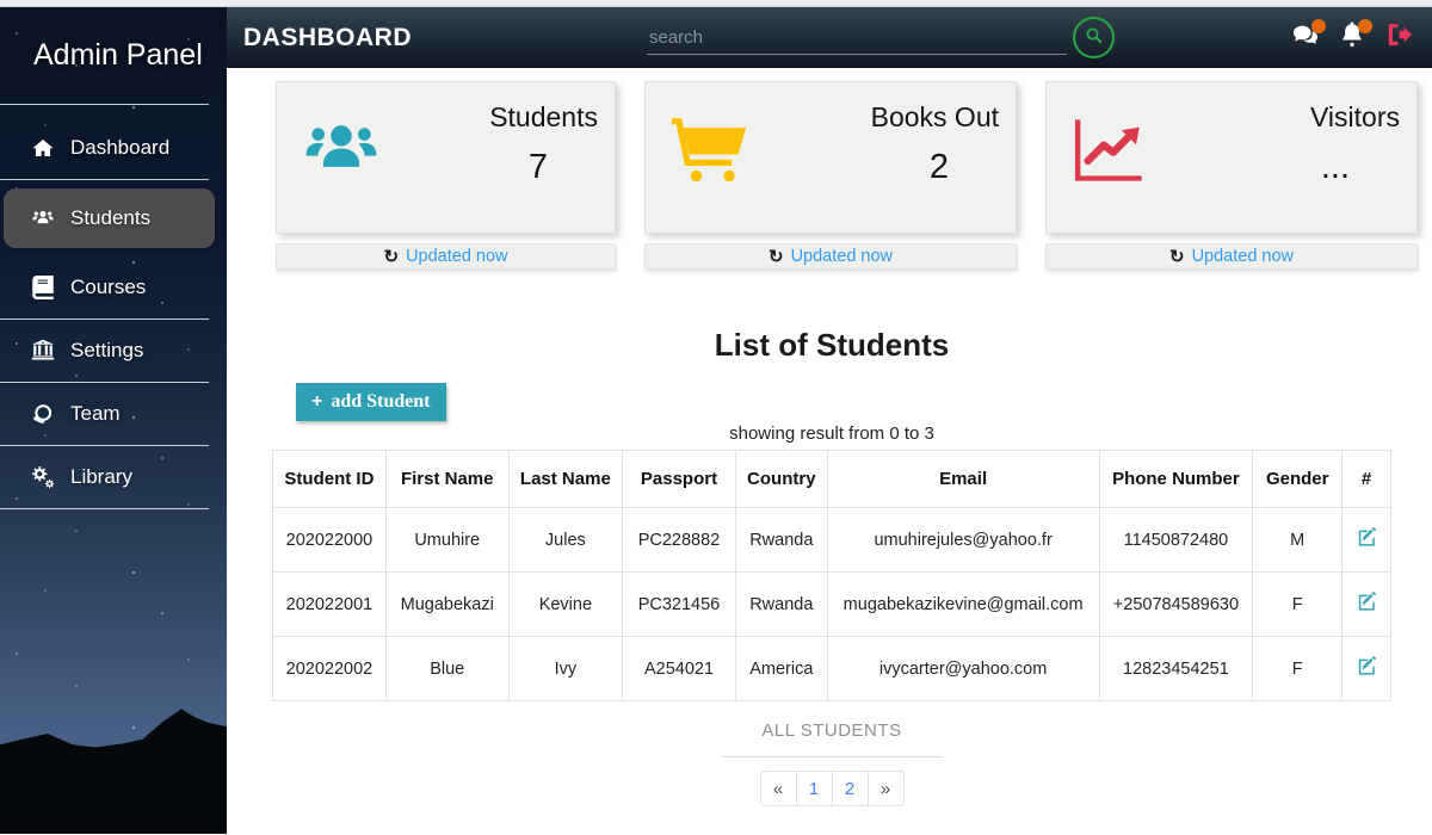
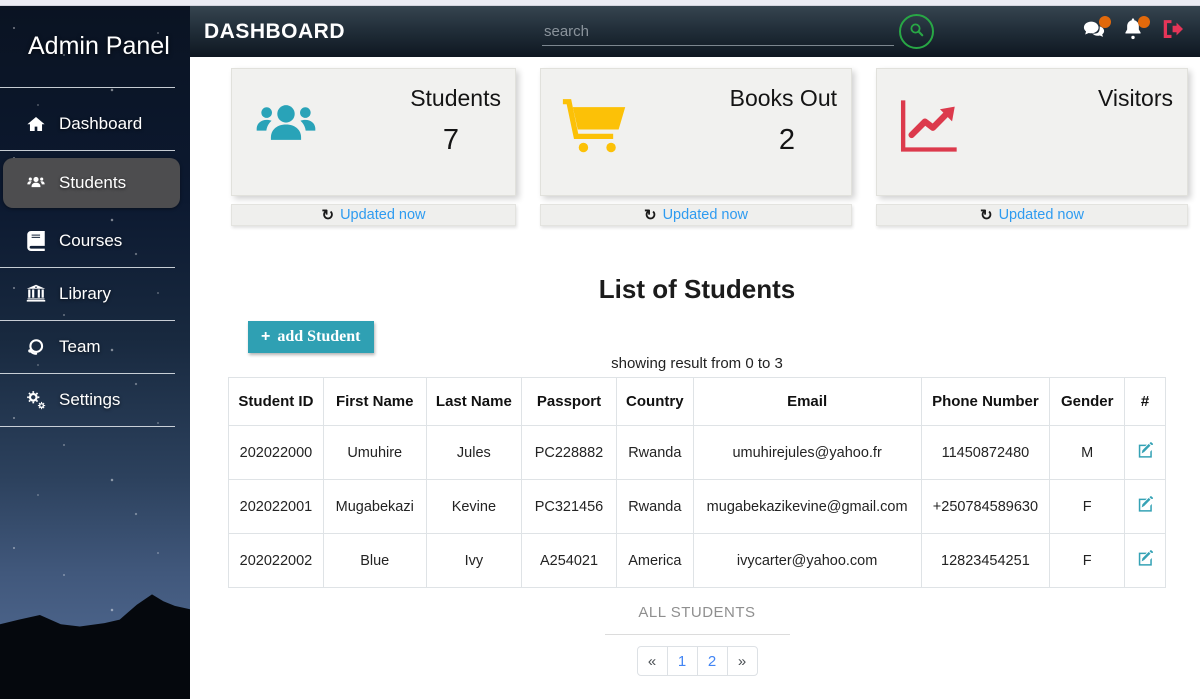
  Admin Panel
  Dashboard
  Students
  Courses
- Settings
+ Library
  Team
- Library
+ Settings
  DASHBOARD
  search
  Students
  7
  Books Out
  2
  Visitors
- ...
  ↻
  Updated now
  ↻
  Updated now
  ↻
  Updated now
  List of Students
  +
  add Student
  showing result from 0 to 3
  Student ID	First Name	Last Name	Passport	Country	Email	Phone Number	Gender	#
  202022000	Umuhire	Jules	PC228882	Rwanda	umuhirejules@yahoo.fr	11450872480	M
  202022001	Mugabekazi	Kevine	PC321456	Rwanda	mugabekazikevine@gmail.com	+250784589630	F
  202022002	Blue	Ivy	A254021	America	ivycarter@yahoo.com	12823454251	F
  ALL STUDENTS
  «
  1
  2
  »
